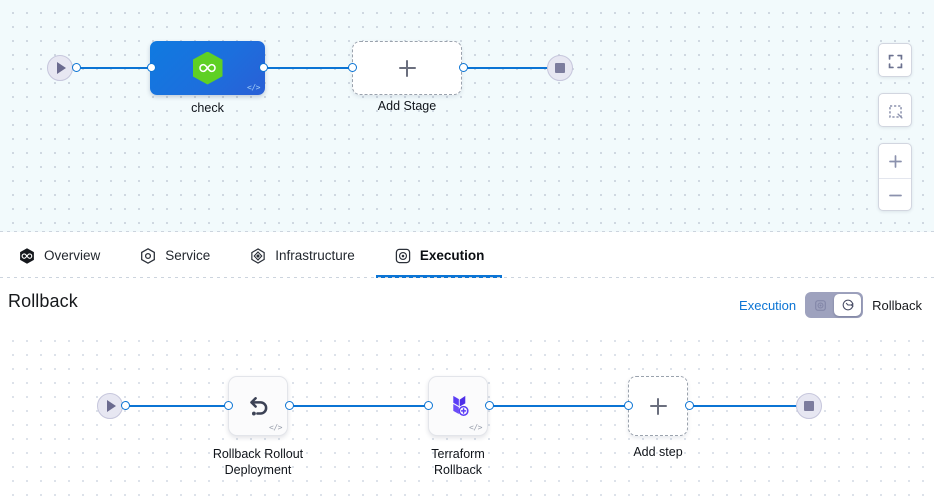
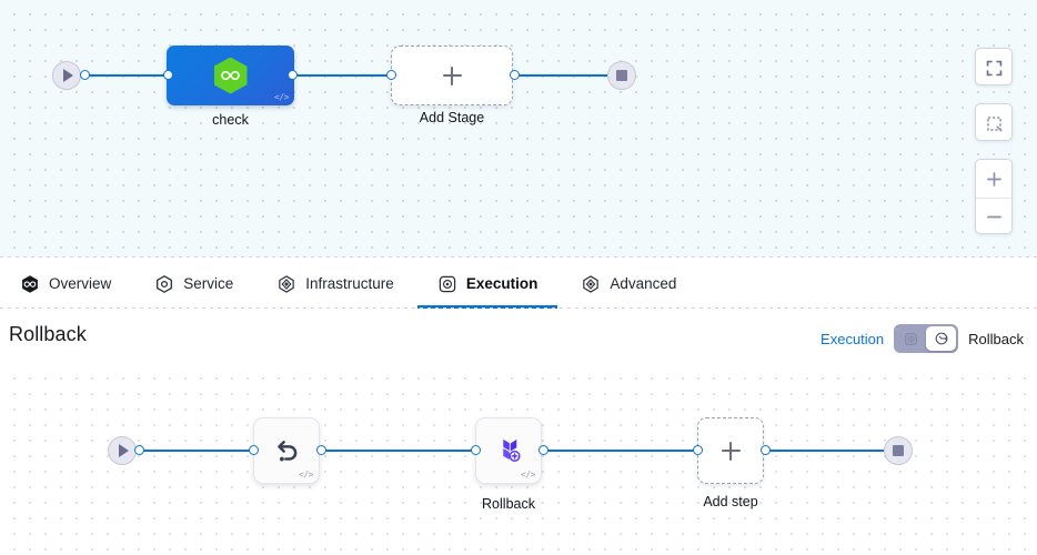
  </>
  check
  Add Stage
  Overview
  Service
  Infrastructure
  Execution
+ Advanced
  Rollback
  Execution
  Rollback
  </>
- Rollback Rollout
- Deployment
  </>
- Terraform
  Rollback
  Add step
